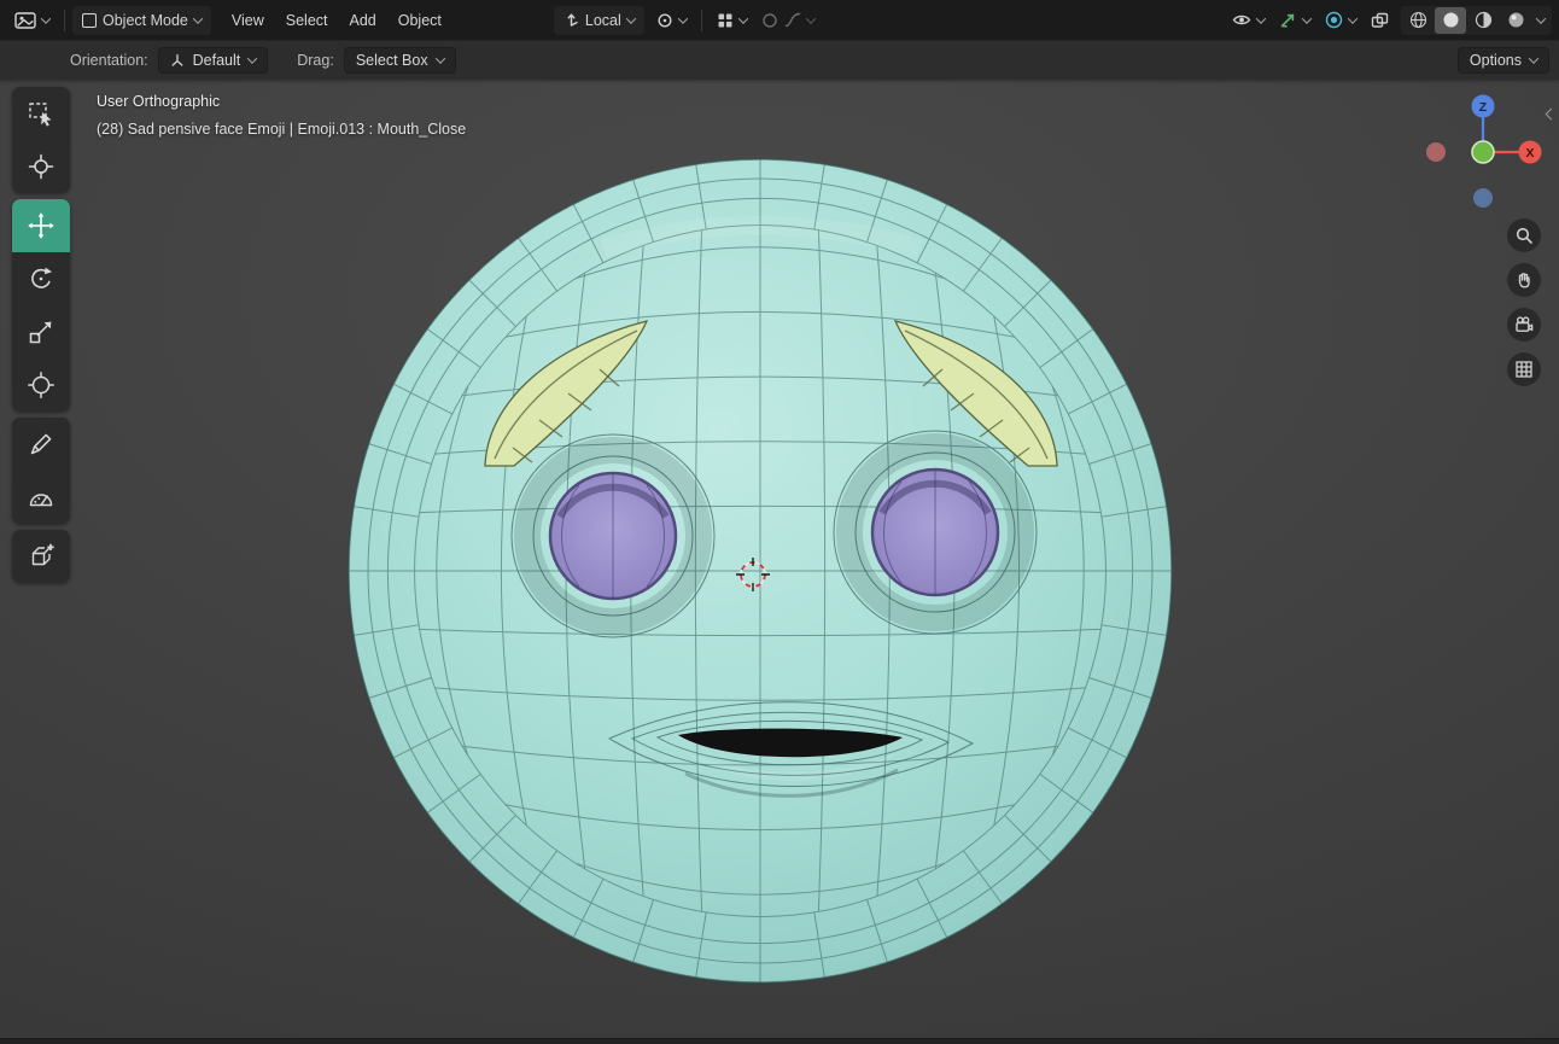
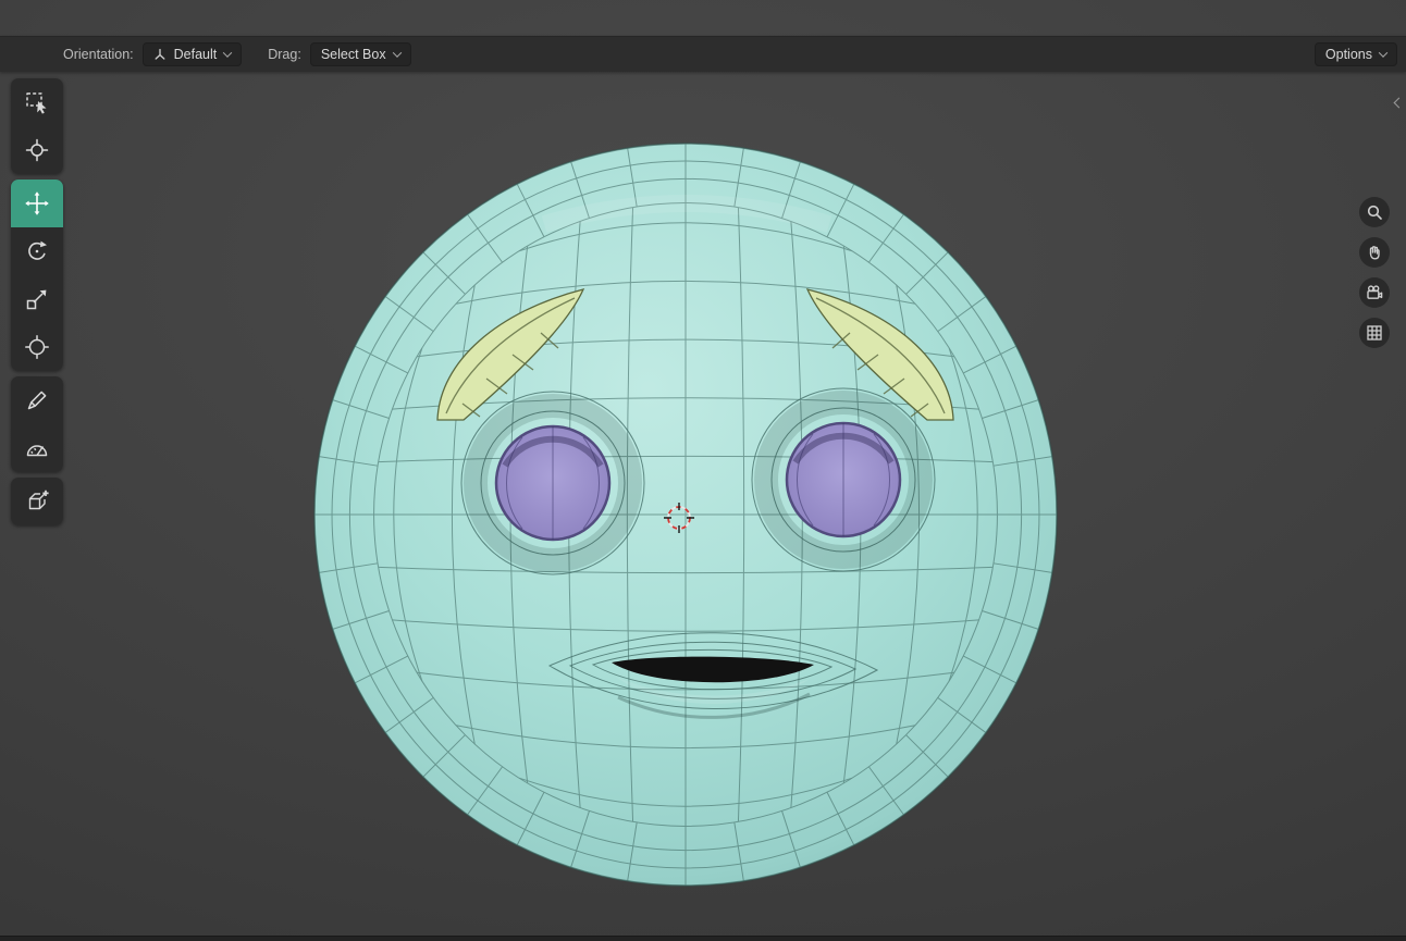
- User Orthographic
- (28) Sad pensive face Emoji | Emoji.013 : Mouth_Close
- Z
- X
- Object Mode
- View
- Select
- Add
- Object
- Local
  Orientation:
  Default
  Drag:
  Select Box
  Options
